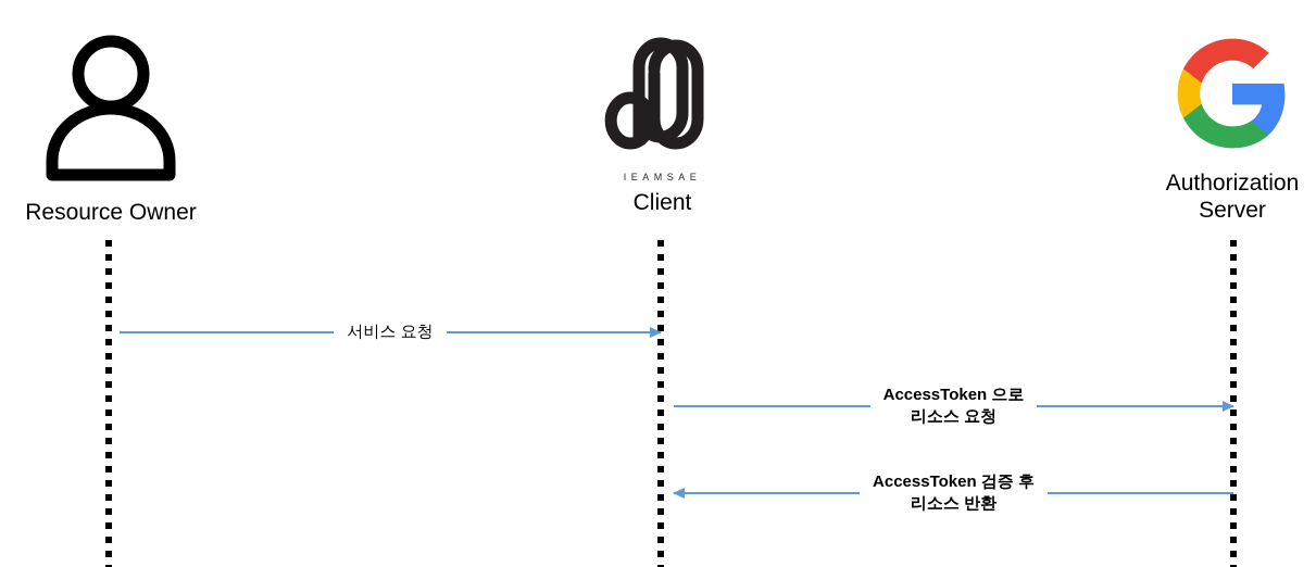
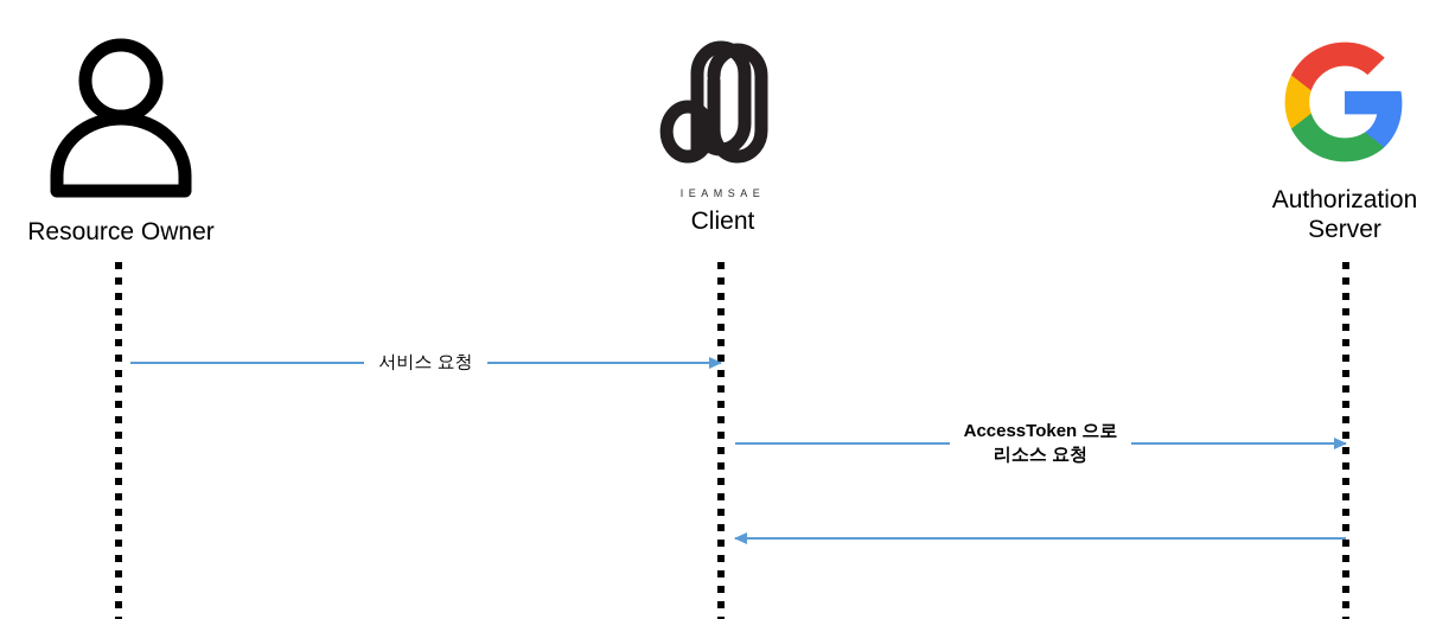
  Resource Owner
  IEAMSAE
  Client
  Authorization
  Server
  서비스 요청
  AccessToken 으로
  리소스 요청
- AccessToken 검증 후
- 리소스 반환
